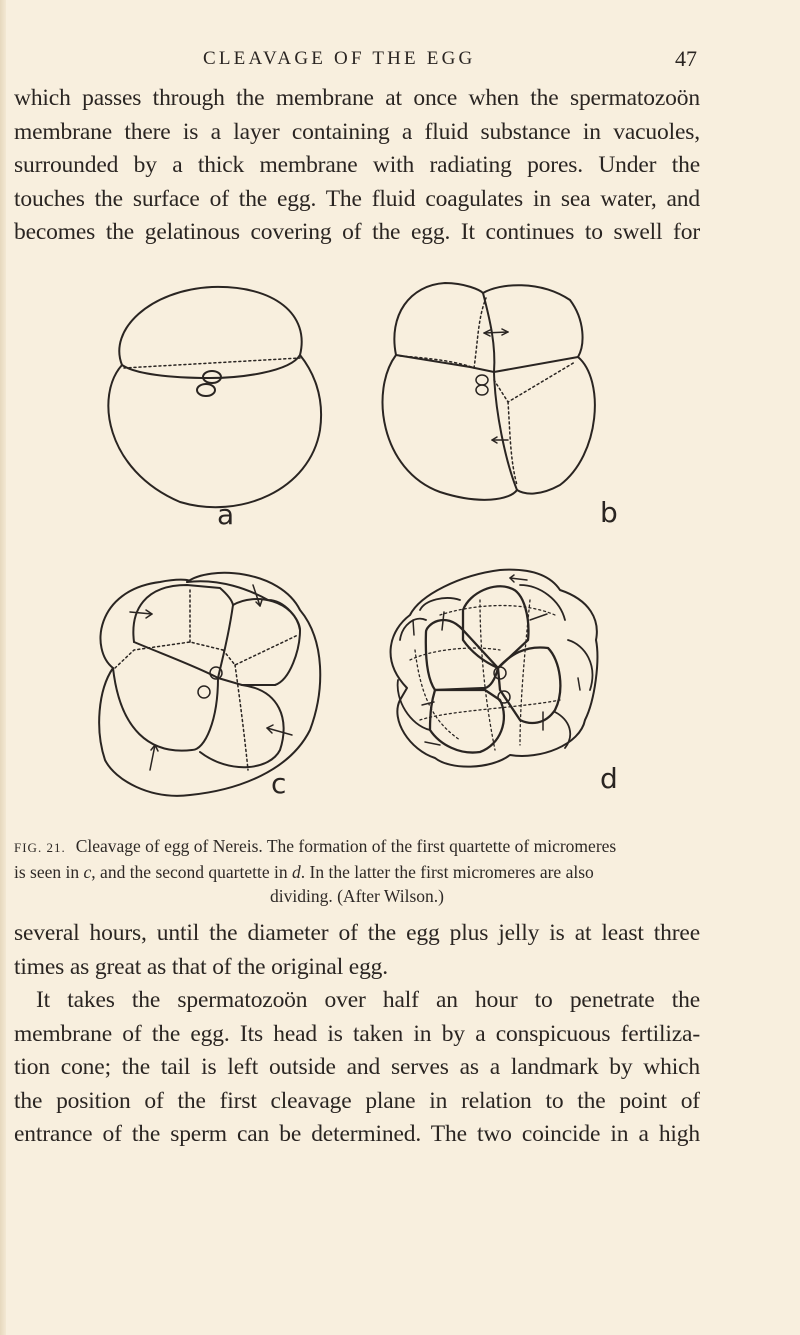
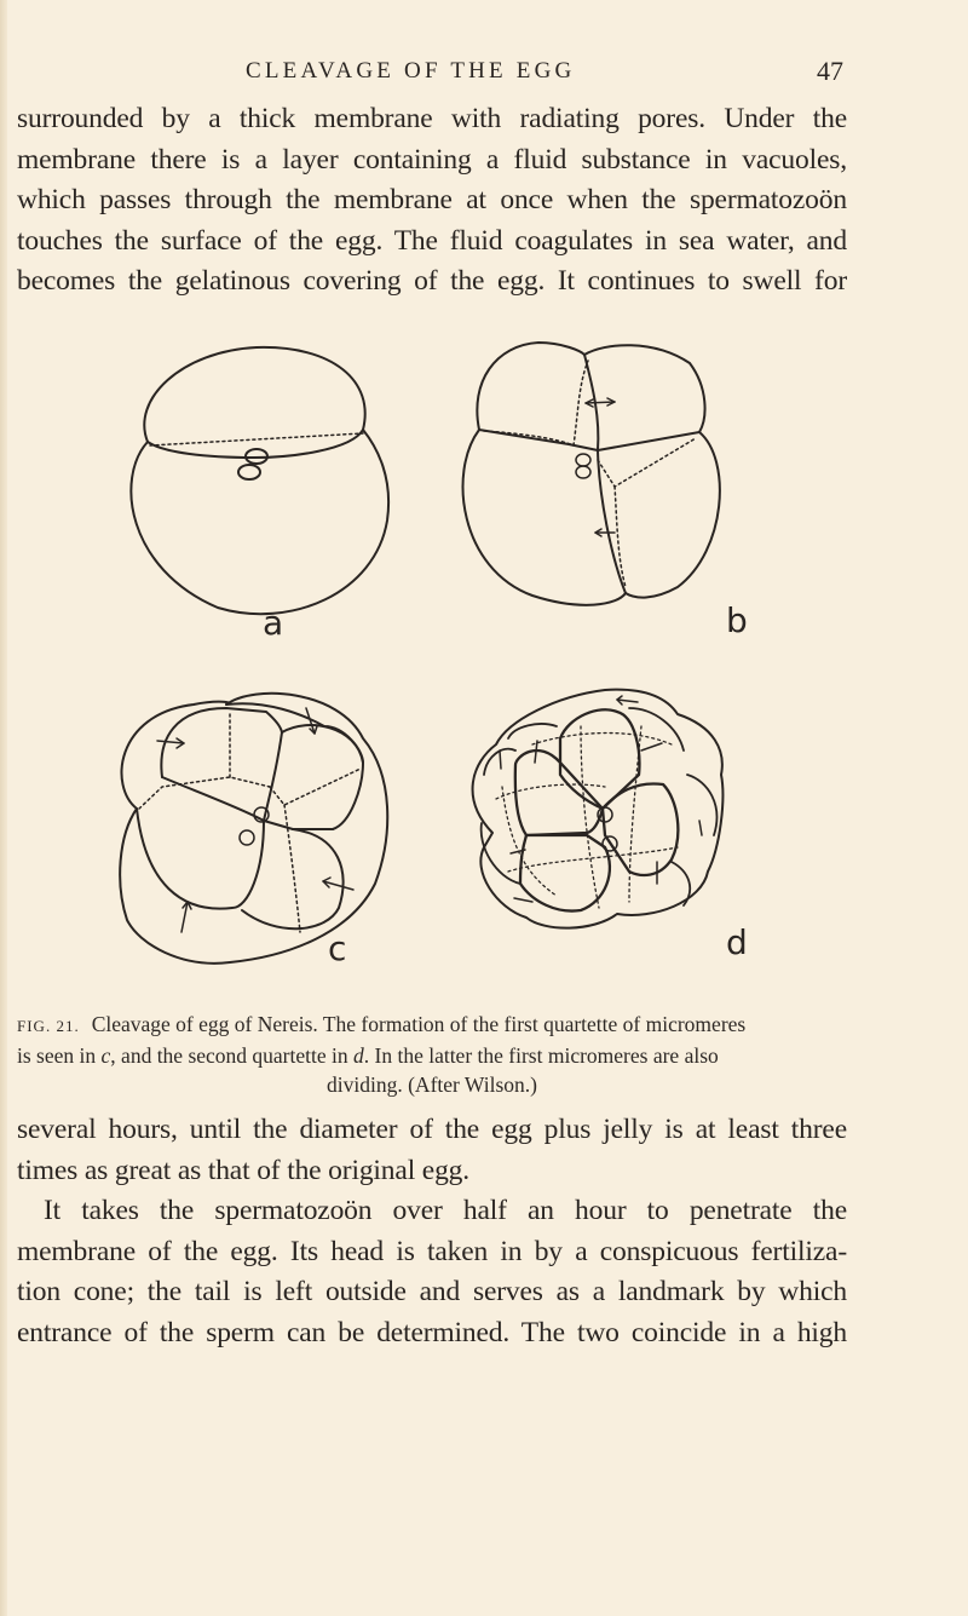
  CLEAVAGE OF THE EGG
  47
- which passes through the membrane at once when the spermatozoön
+ surrounded by a thick membrane with radiating pores. Under the
  membrane there is a layer containing a fluid substance in vacuoles,
- surrounded by a thick membrane with radiating pores. Under the
+ which passes through the membrane at once when the spermatozoön
  touches the surface of the egg. The fluid coagulates in sea water, and
  becomes the gelatinous covering of the egg. It continues to swell for
  a
  b
  c
  d
  FIG. 21. Cleavage of egg of Nereis. The formation of the first quartette of micromeres
  is seen in c, and the second quartette in d. In the latter the first micromeres are also
  dividing. (After Wilson.)
  several hours, until the diameter of the egg plus jelly is at least three
  times as great as that of the original egg.
  It takes the spermatozoön over half an hour to penetrate the
  membrane of the egg. Its head is taken in by a conspicuous fertiliza-
  tion cone; the tail is left outside and serves as a landmark by which
- the position of the first cleavage plane in relation to the point of
  entrance of the sperm can be determined. The two coincide in a high
